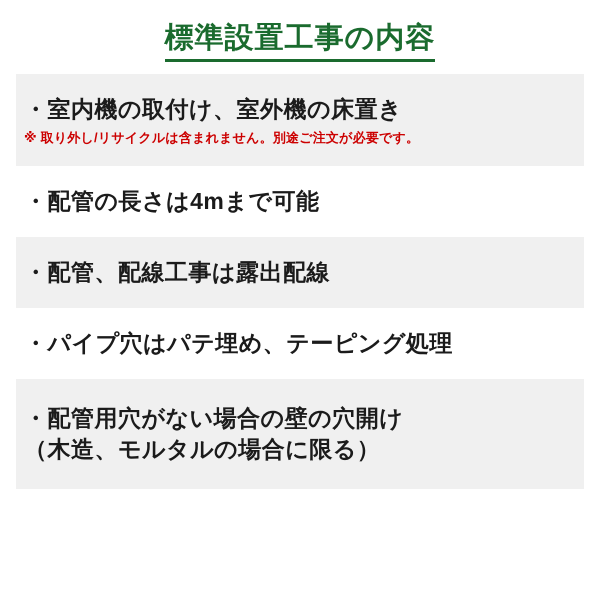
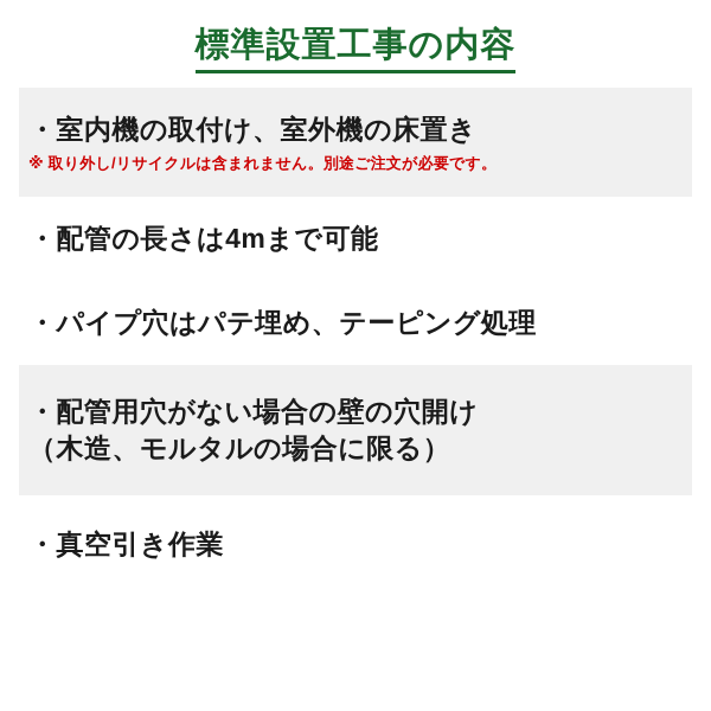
  標準設置工事の内容
  ・室内機の取付け、室外機の床置き
  ※ 取り外し/リサイクルは含まれません。別途ご注文が必要です。
  ・配管の長さは4mまで可能
- ・配管、配線工事は露出配線
  ・パイプ穴はパテ埋め、テーピング処理
  ・配管用穴がない場合の壁の穴開け
  （木造、モルタルの場合に限る）
+ ・真空引き作業
